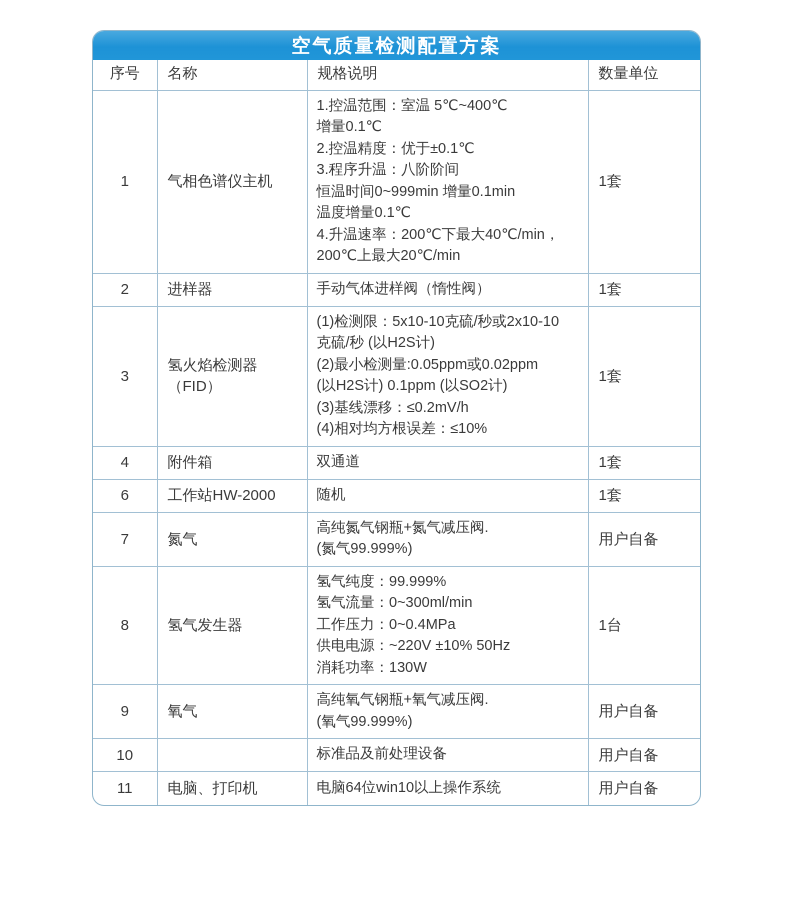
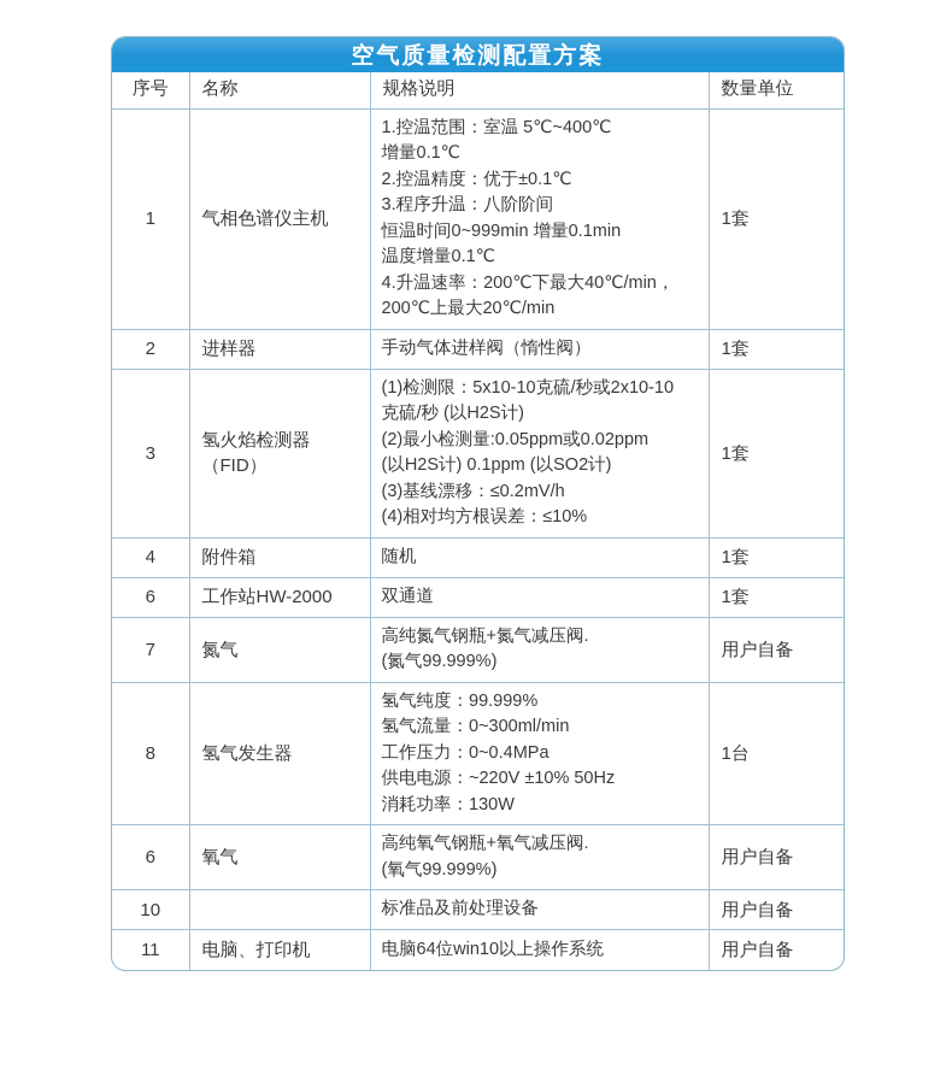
  空气质量检测配置方案
  序号	名称	规格说明	数量单位
  1	气相色谱仪主机	1.控温范围：室温 5℃~400℃ 增量0.1℃ 2.控温精度：优于±0.1℃ 3.程序升温：八阶阶间 恒温时间0~999min 增量0.1min 温度增量0.1℃ 4.升温速率：200℃下最大40℃/min， 200℃上最大20℃/min	1套
  2	进样器	手动气体进样阀（惰性阀）	1套
  3	氢火焰检测器（FID）	(1)检测限：5x10-10克硫/秒或2x10-10 克硫/秒 (以H2S计) (2)最小检测量:0.05ppm或0.02ppm (以H2S计) 0.1ppm (以SO2计) (3)基线漂移：≤0.2mV/h (4)相对均方根误差：≤10%	1套
- 4	附件箱	双通道	1套
+ 4	附件箱	随机	1套
- 6	工作站HW-2000	随机	1套
+ 6	工作站HW-2000	双通道	1套
  7	氮气	高纯氮气钢瓶+氮气减压阀. (氮气99.999%)	用户自备
  8	氢气发生器	氢气纯度：99.999% 氢气流量：0~300ml/min 工作压力：0~0.4MPa 供电电源：~220V ±10% 50Hz 消耗功率：130W	1台
- 9	氧气	高纯氧气钢瓶+氧气减压阀. (氧气99.999%)	用户自备
+ 6	氧气	高纯氧气钢瓶+氧气减压阀. (氧气99.999%)	用户自备
  10		标准品及前处理设备	用户自备
  11	电脑、打印机	电脑64位win10以上操作系统	用户自备
